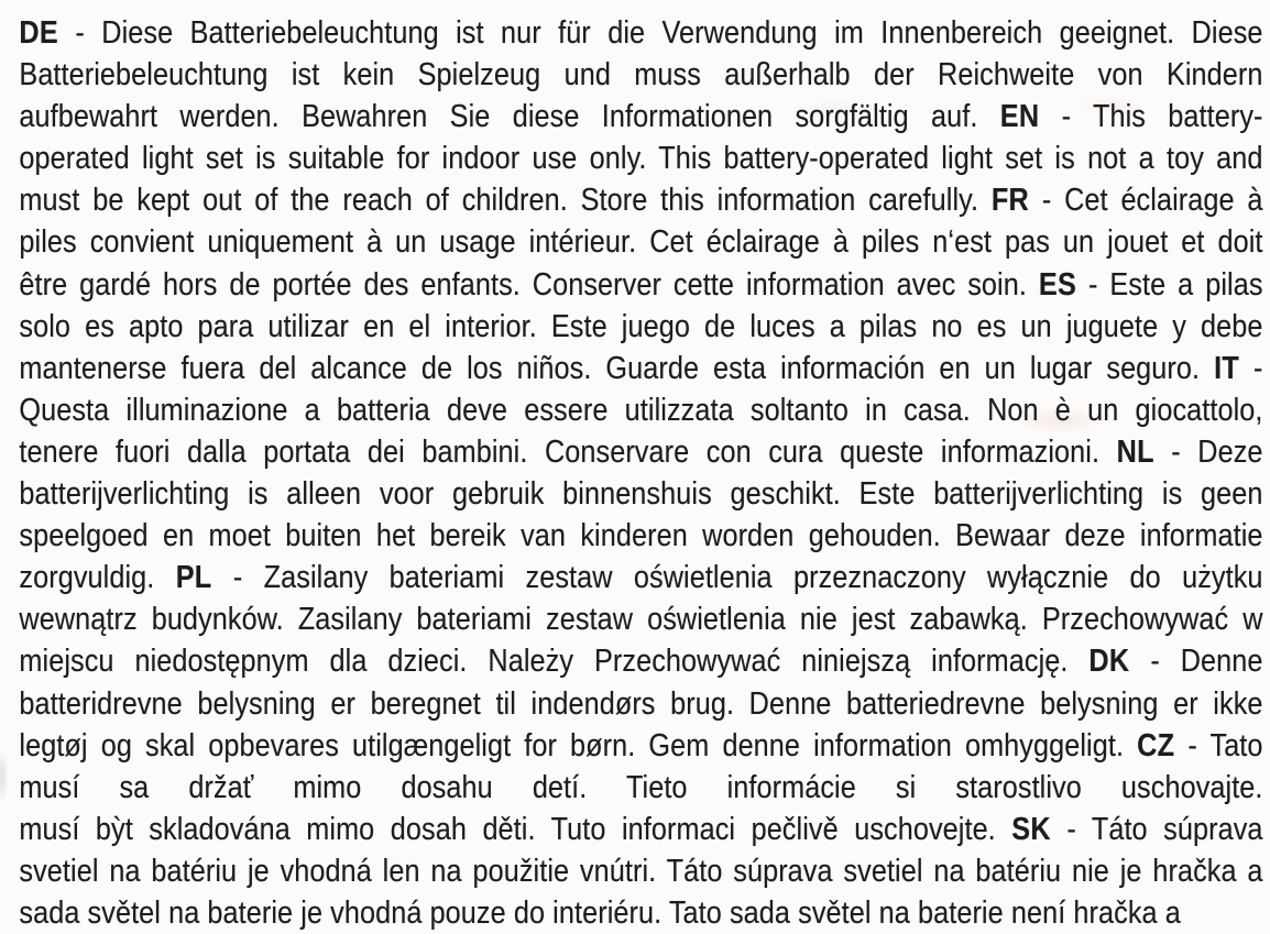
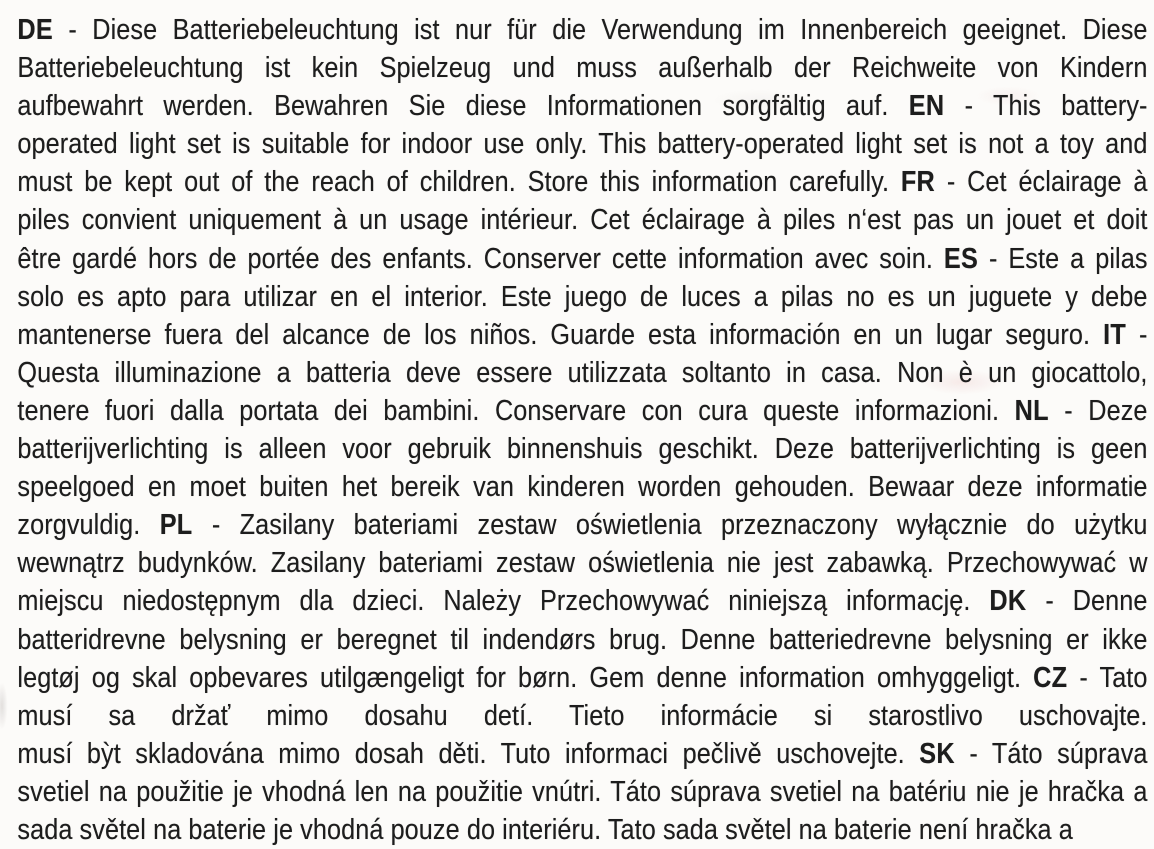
  DE - Diese Batteriebeleuchtung ist nur für die Verwendung im Innenbereich geeignet. Diese
  Batteriebeleuchtung ist kein Spielzeug und muss außerhalb der Reichweite von Kindern
  aufbewahrt werden. Bewahren Sie diese Informationen sorgfältig auf. EN - This battery-
  operated light set is suitable for indoor use only. This battery-operated light set is not a toy and
  must be kept out of the reach of children. Store this information carefully. FR - Cet éclairage à
  piles convient uniquement à un usage intérieur. Cet éclairage à piles n‘est pas un jouet et doit
  être gardé hors de portée des enfants. Conserver cette information avec soin. ES - Este a pilas
  solo es apto para utilizar en el interior. Este juego de luces a pilas no es un juguete y debe
  mantenerse fuera del alcance de los niños. Guarde esta información en un lugar seguro. IT -
  Questa illuminazione a batteria deve essere utilizzata soltanto in casa. Non è un giocattolo,
  tenere fuori dalla portata dei bambini. Conservare con cura queste informazioni. NL - Deze
- batterijverlichting is alleen voor gebruik binnenshuis geschikt. Este batterijverlichting is geen
+ batterijverlichting is alleen voor gebruik binnenshuis geschikt. Deze batterijverlichting is geen
  speelgoed en moet buiten het bereik van kinderen worden gehouden. Bewaar deze informatie
  zorgvuldig. PL - Zasilany bateriami zestaw oświetlenia przeznaczony wyłącznie do użytku
  wewnątrz budynków. Zasilany bateriami zestaw oświetlenia nie jest zabawką. Przechowywać w
  miejscu niedostępnym dla dzieci. Należy Przechowywać niniejszą informację. DK - Denne
  batteridrevne belysning er beregnet til indendørs brug. Denne batteriedrevne belysning er ikke
  legtøj og skal opbevares utilgængeligt for børn. Gem denne information omhyggeligt. CZ - Tato
  musí sa držať mimo dosahu detí. Tieto informácie si starostlivo uschovajte.
  musí bỳt skladována mimo dosah děti. Tuto informaci pečlivě uschovejte. SK - Táto súprava
- svetiel na batériu je vhodná len na použitie vnútri. Táto súprava svetiel na batériu nie je hračka a
+ svetiel na použitie je vhodná len na použitie vnútri. Táto súprava svetiel na batériu nie je hračka a
  sada světel na baterie je vhodná pouze do interiéru. Tato sada světel na baterie není hračka a
